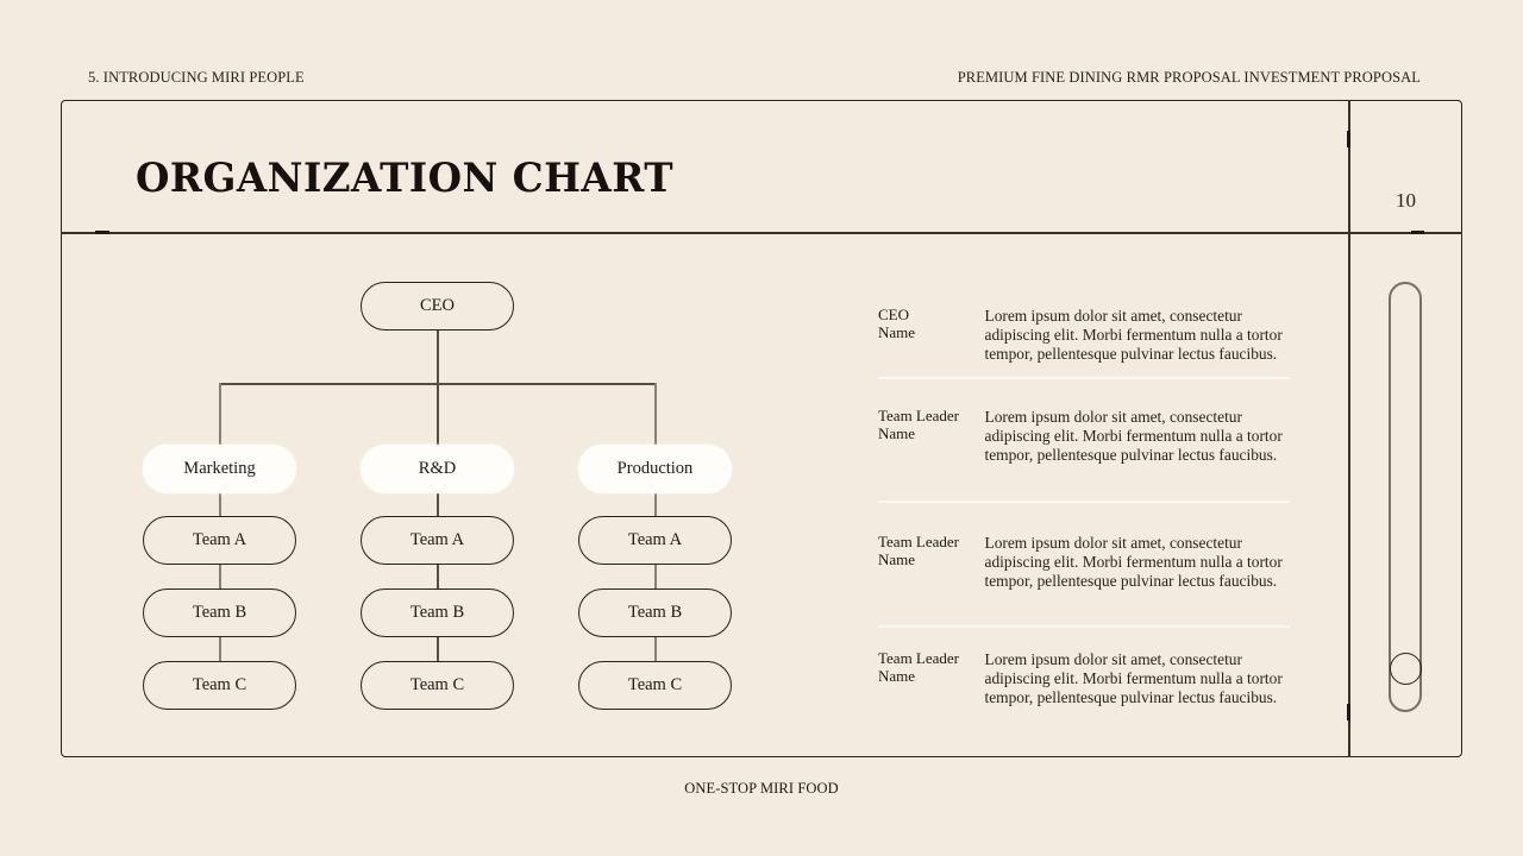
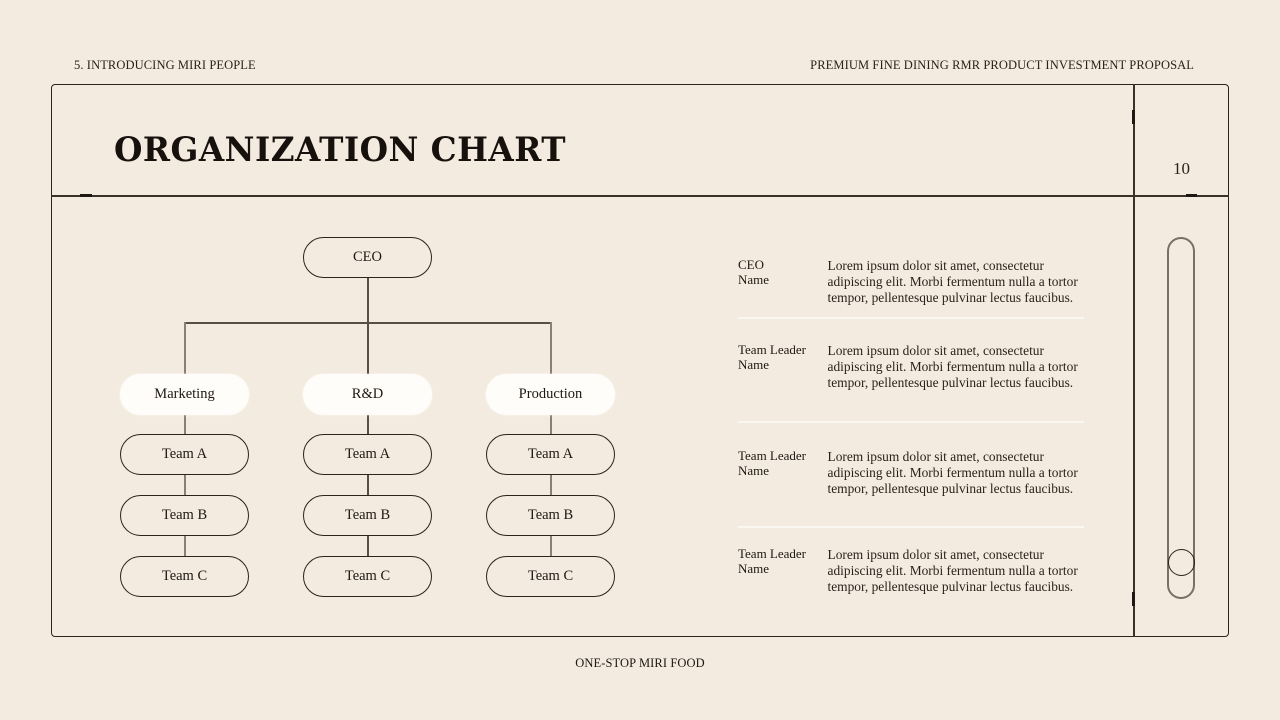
  5. INTRODUCING MIRI PEOPLE
- PREMIUM FINE DINING RMR PROPOSAL INVESTMENT PROPOSAL
+ PREMIUM FINE DINING RMR PRODUCT INVESTMENT PROPOSAL
  ORGANIZATION CHART
  10
  CEO
  Marketing
  R&D
  Production
  Team A
  Team B
  Team C
  Team A
  Team B
  Team C
  Team A
  Team B
  Team C
  CEO
  Name
  Lorem ipsum dolor sit amet, consectetur adipiscing elit. Morbi fermentum nulla a tortor tempor, pellentesque pulvinar lectus faucibus.
  Team Leader
  Name
  Lorem ipsum dolor sit amet, consectetur adipiscing elit. Morbi fermentum nulla a tortor tempor, pellentesque pulvinar lectus faucibus.
  Team Leader
  Name
  Lorem ipsum dolor sit amet, consectetur adipiscing elit. Morbi fermentum nulla a tortor tempor, pellentesque pulvinar lectus faucibus.
  Team Leader
  Name
  Lorem ipsum dolor sit amet, consectetur adipiscing elit. Morbi fermentum nulla a tortor tempor, pellentesque pulvinar lectus faucibus.
  ONE-STOP MIRI FOOD
